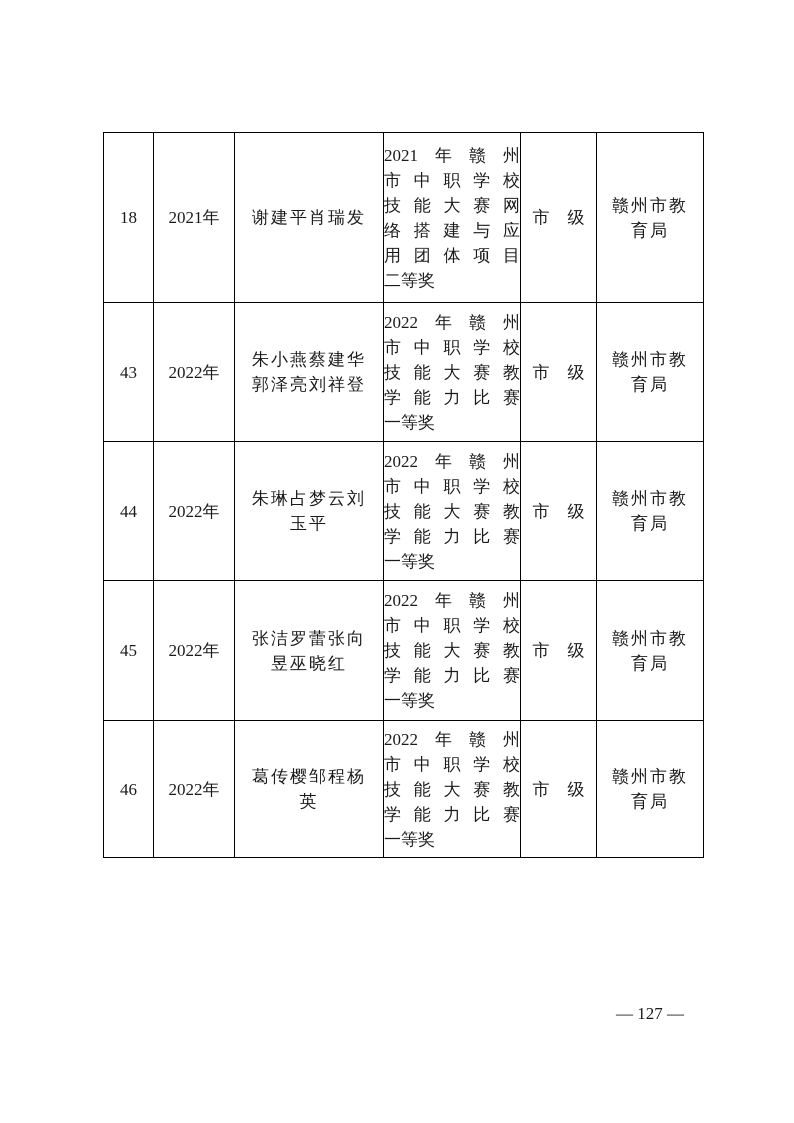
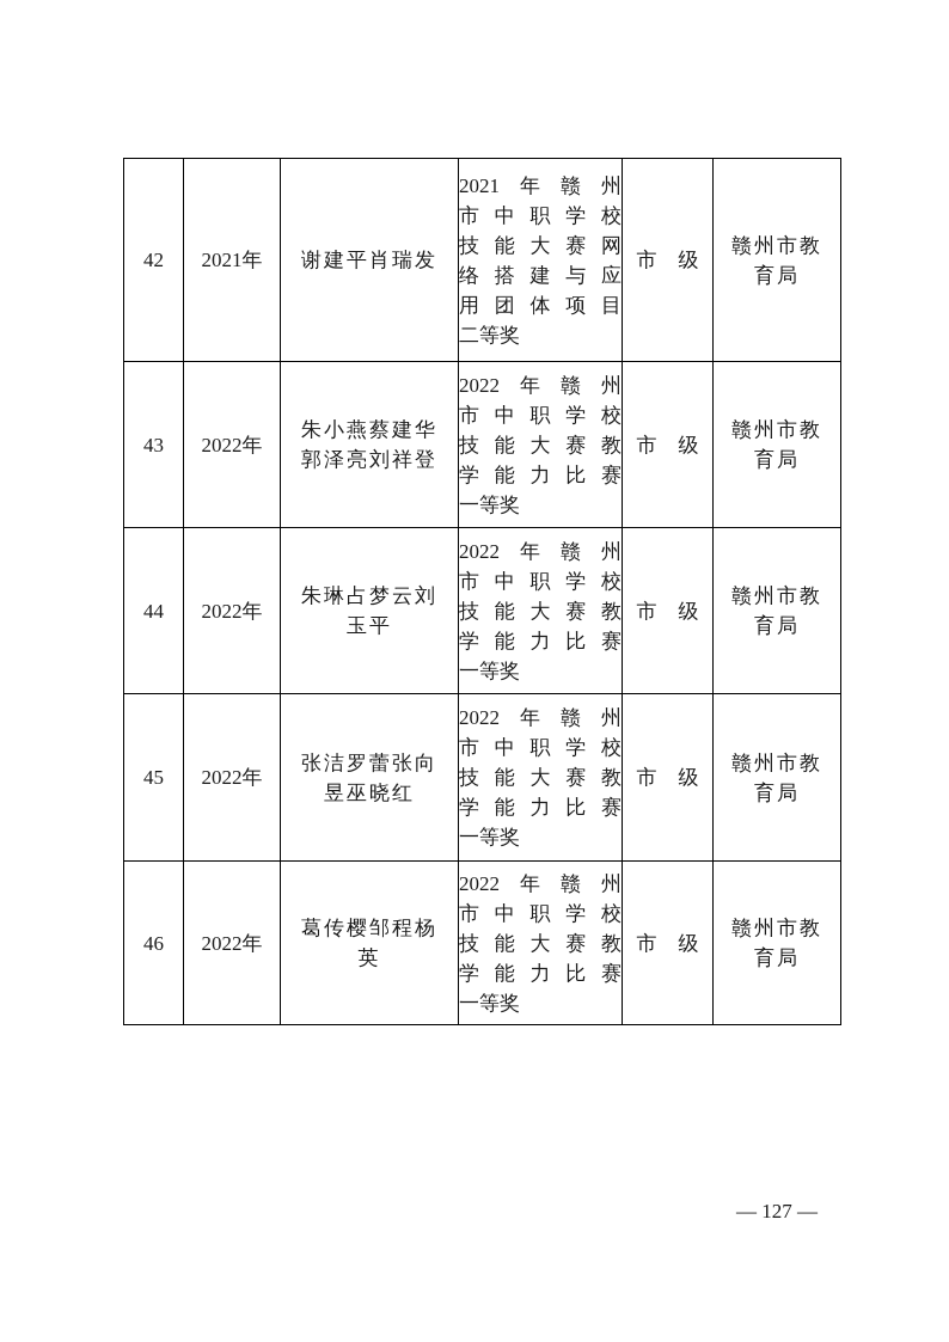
- 18	2021年	谢建平肖瑞发	2021年赣州 市中职学校 技能大赛网 络搭建与应 用团体项目 二等奖	市级	赣州市教 育局
+ 42	2021年	谢建平肖瑞发	2021年赣州 市中职学校 技能大赛网 络搭建与应 用团体项目 二等奖	市级	赣州市教 育局
  43	2022年	朱小燕蔡建华 郭泽亮刘祥登	2022年赣州 市中职学校 技能大赛教 学能力比赛 一等奖	市级	赣州市教 育局
  44	2022年	朱琳占梦云刘 玉平	2022年赣州 市中职学校 技能大赛教 学能力比赛 一等奖	市级	赣州市教 育局
  45	2022年	张洁罗蕾张向 昱巫晓红	2022年赣州 市中职学校 技能大赛教 学能力比赛 一等奖	市级	赣州市教 育局
  46	2022年	葛传樱邹程杨 英	2022年赣州 市中职学校 技能大赛教 学能力比赛 一等奖	市级	赣州市教 育局
  — 127 —
